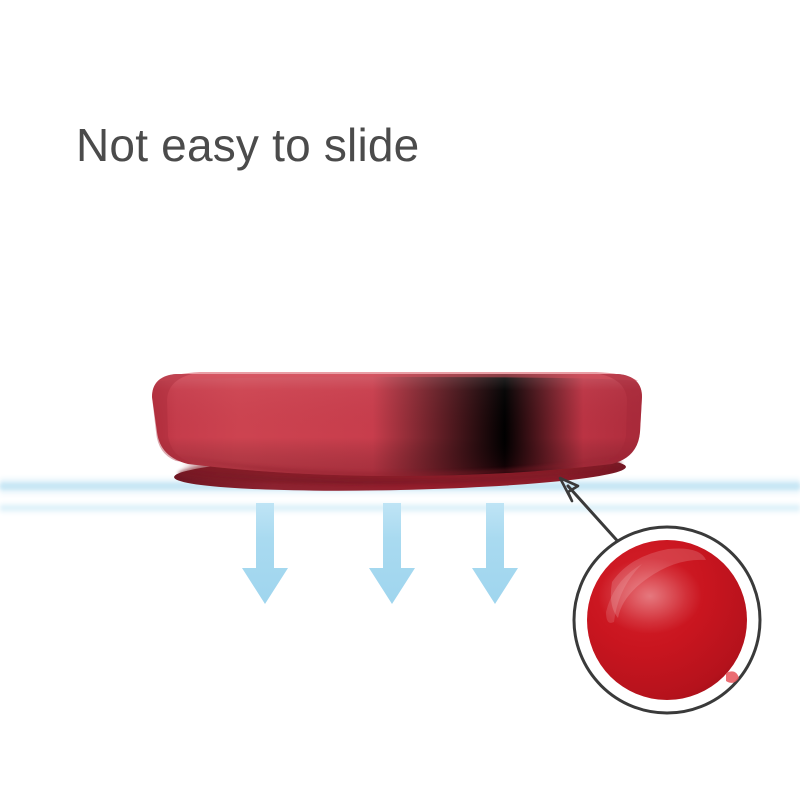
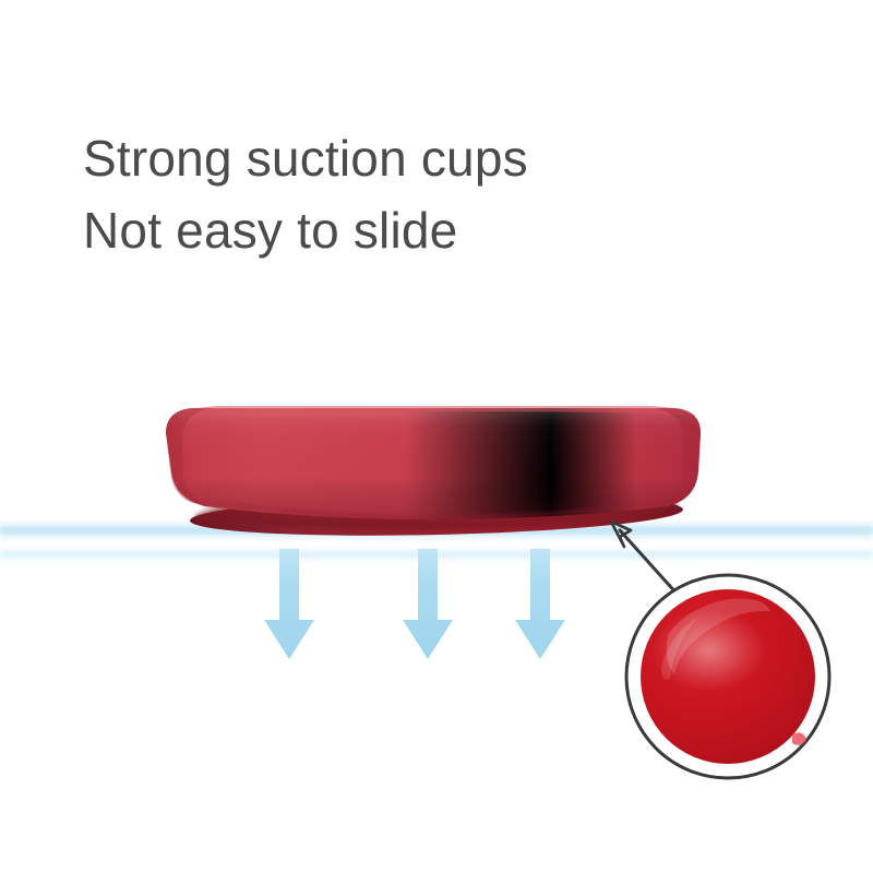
+ Strong suction cups
  Not easy to slide
